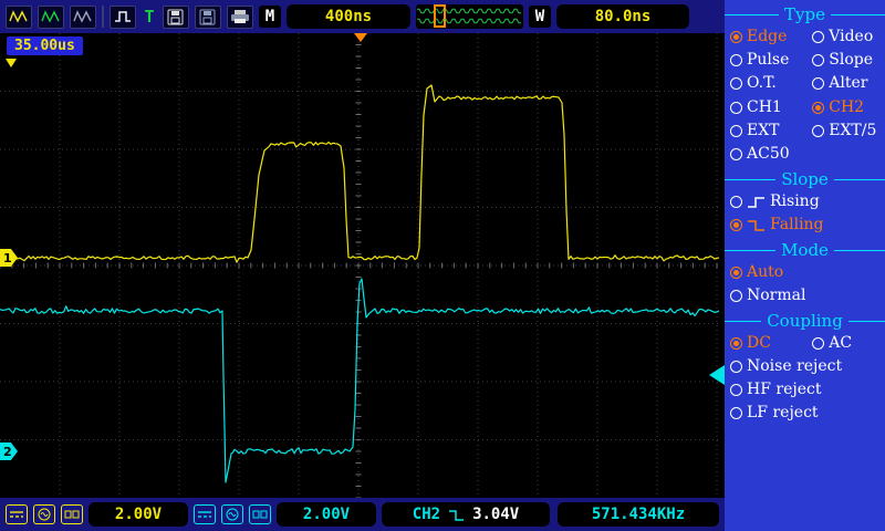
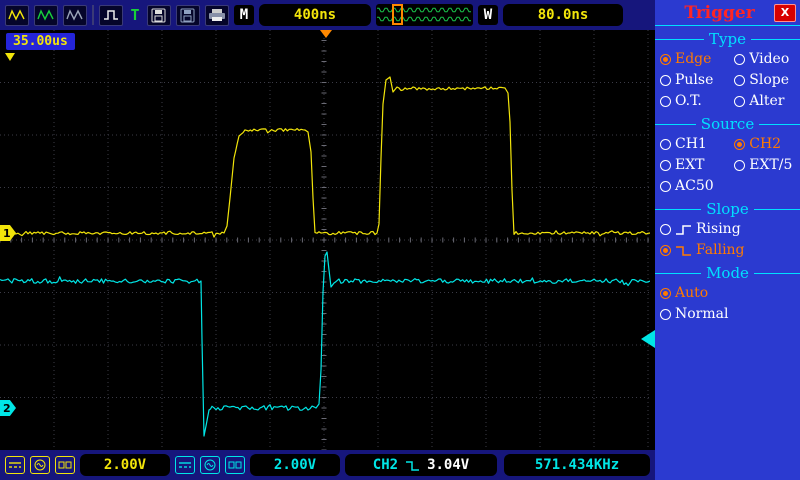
  T
  M
  400ns
  W
  80.0ns
  35.00us
  1
  2
  2.00V
  2.00V
  CH2
  3.04V
  571.434KHz
+ Trigger
+ X
  Type
  Edge
  Video
  Pulse
  Slope
  O.T.
  Alter
+ Source
  CH1
  CH2
  EXT
  EXT/5
  AC50
  Slope
  Rising
  Falling
  Mode
  Auto
  Normal
- Coupling
- DC
- AC
- Noise reject
- HF reject
- LF reject
